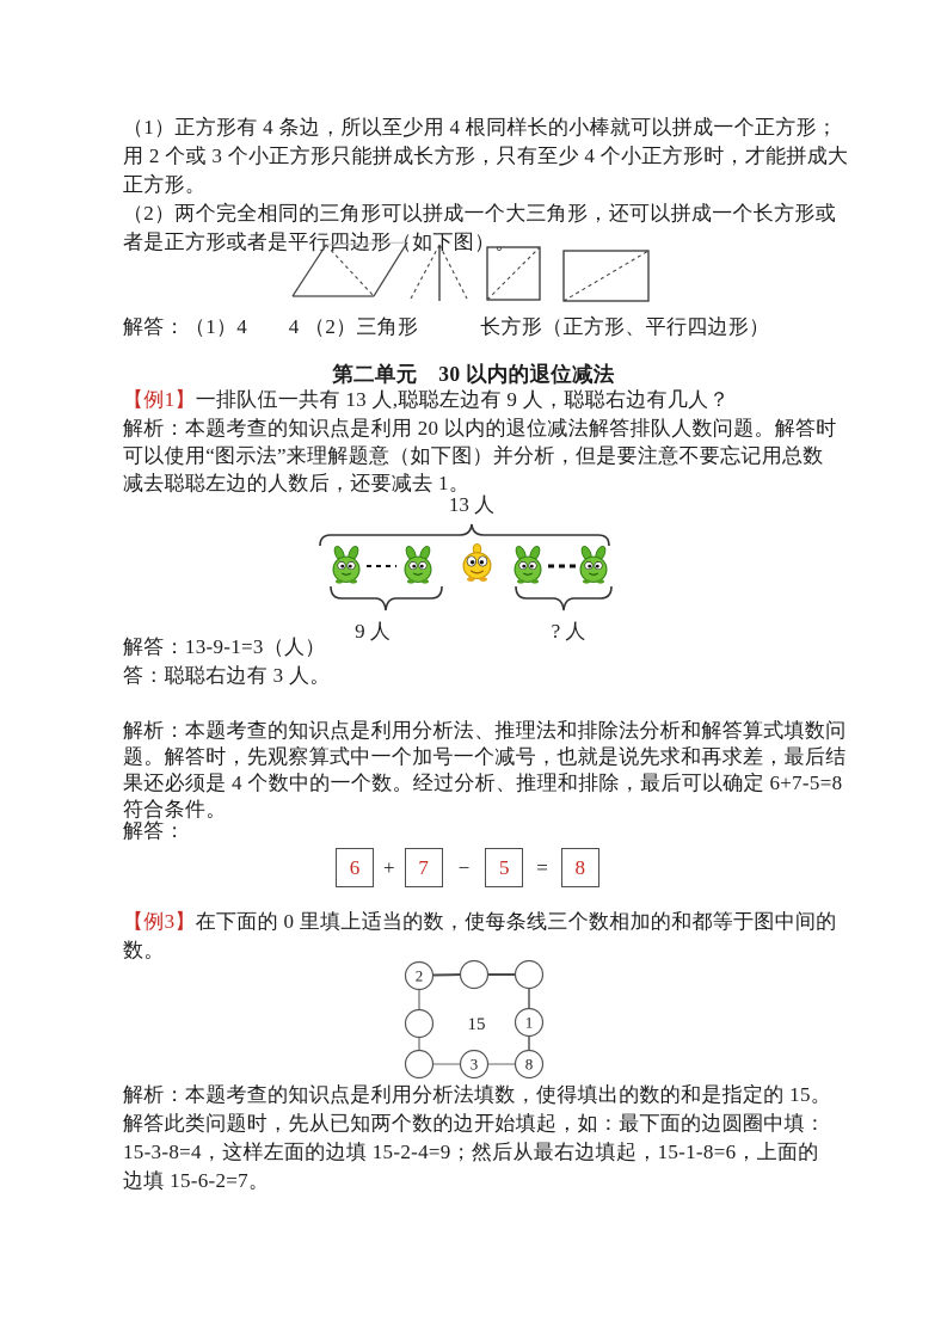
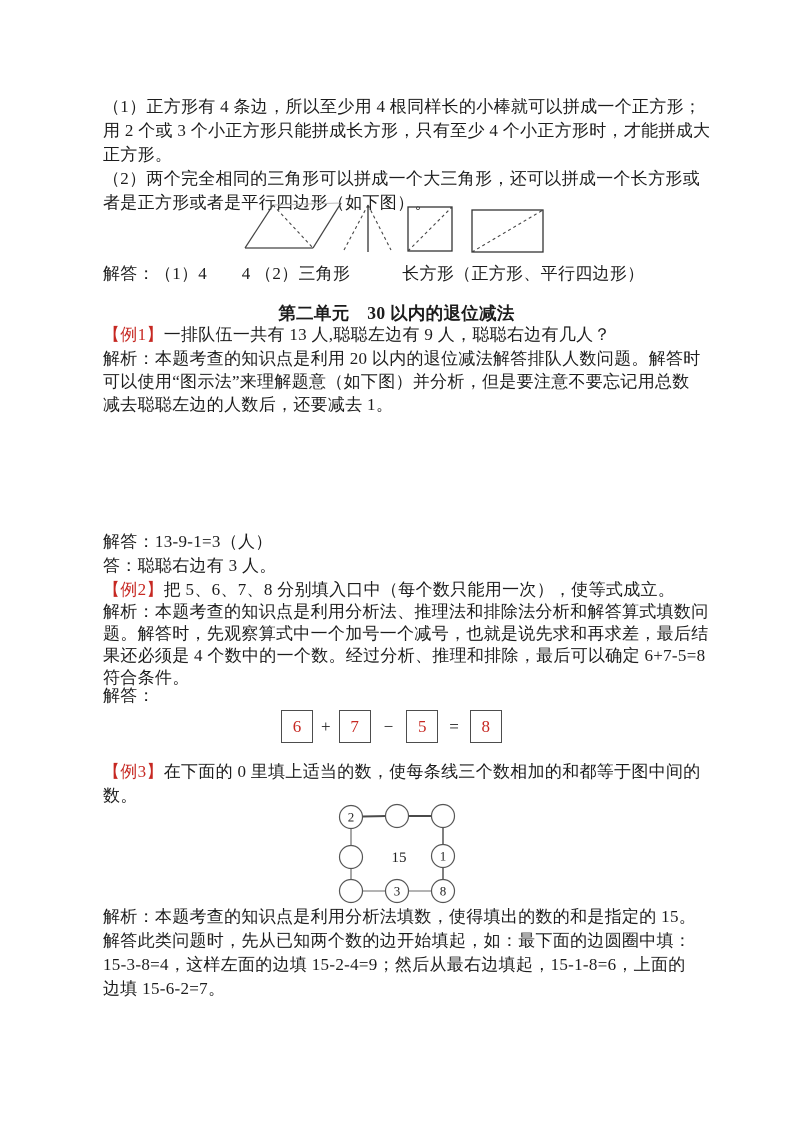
  （1）正方形有 4 条边，所以至少用 4 根同样长的小棒就可以拼成一个正方形；
  用 2 个或 3 个小正方形只能拼成长方形，只有至少 4 个小正方形时，才能拼成大
  正方形。
  （2）两个完全相同的三角形可以拼成一个大三角形，还可以拼成一个长方形或
  者是正方形或者是平行四边形（如下图）。
  解答：（1）4 4 （2）三角形 长方形（正方形、平行四边形）
  第二单元 30 以内的退位减法
  【例1】一排队伍一共有 13 人,聪聪左边有 9 人，聪聪右边有几人？
  解析：本题考查的知识点是利用 20 以内的退位减法解答排队人数问题。解答时
  可以使用“图示法”来理解题意（如下图）并分析，但是要注意不要忘记用总数
  减去聪聪左边的人数后，还要减去 1。
- 13 人
- 9 人
- ? 人
  解答：13-9-1=3（人）
  答：聪聪右边有 3 人。
+ 【例2】把 5、6、7、8 分别填入口中（每个数只能用一次），使等式成立。
  解析：本题考查的知识点是利用分析法、推理法和排除法分析和解答算式填数问
  题。解答时，先观察算式中一个加号一个减号，也就是说先求和再求差，最后结
  果还必须是 4 个数中的一个数。经过分析、推理和排除，最后可以确定 6+7-5=8
  符合条件。
  解答：
  6
  +
  7
  −
  5
  =
  8
  【例3】在下面的 0 里填上适当的数，使每条线三个数相加的和都等于图中间的
  数。
  2
  1
  3
  8
  15
  解析：本题考查的知识点是利用分析法填数，使得填出的数的和是指定的 15。
  解答此类问题时，先从已知两个数的边开始填起，如：最下面的边圆圈中填：
  15-3-8=4，这样左面的边填 15-2-4=9；然后从最右边填起，15-1-8=6，上面的
  边填 15-6-2=7。
